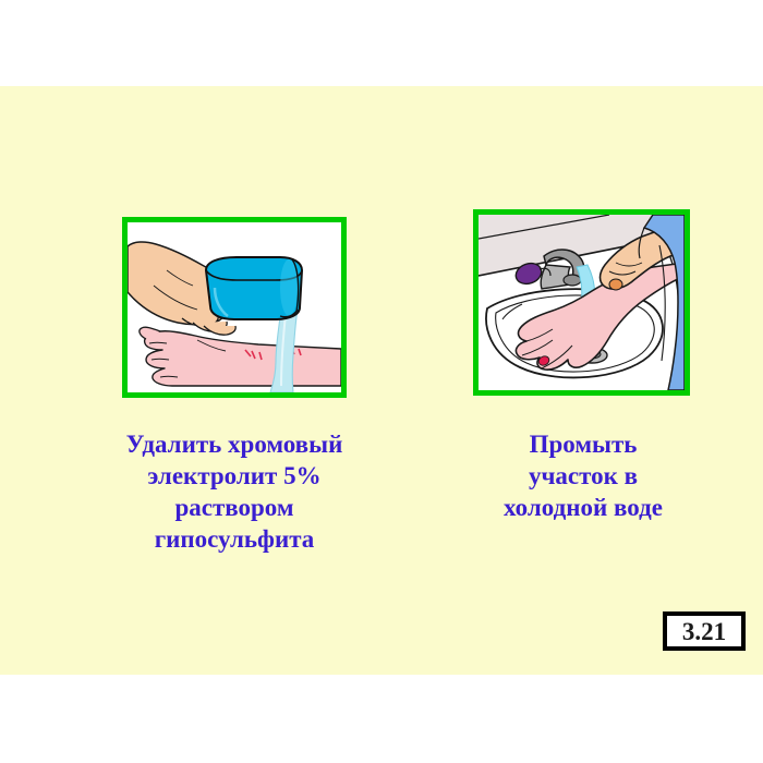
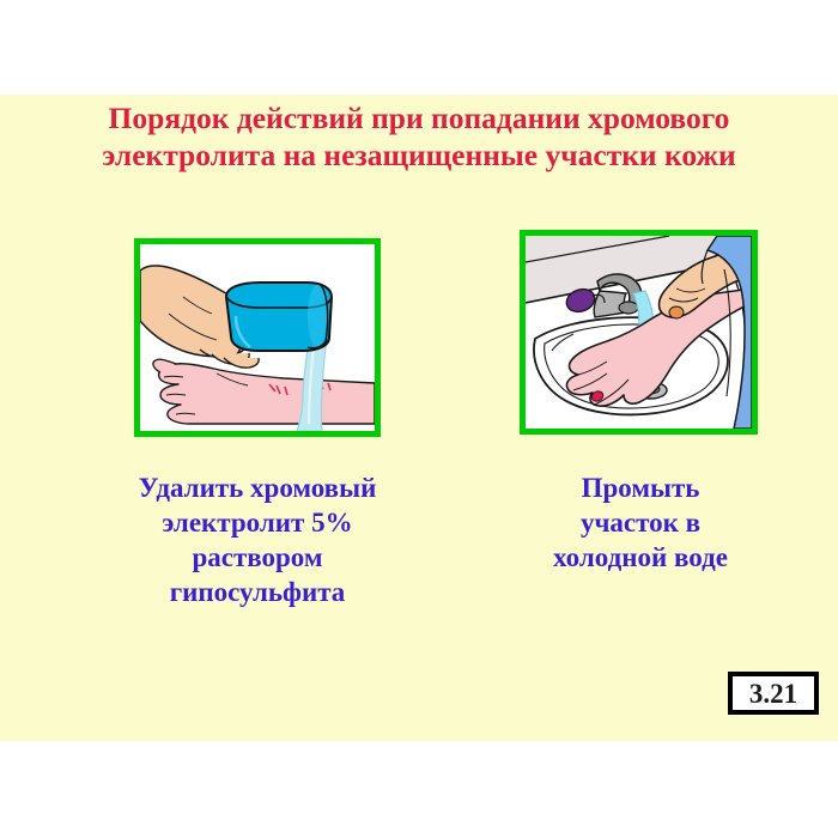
+ Порядок действий при попадании хромового
+ электролита на незащищенные участки кожи
  Удалить хромовый
  электролит 5%
  раствором
  гипосульфита
  Промыть
  участок в
  холодной воде
  3.21
